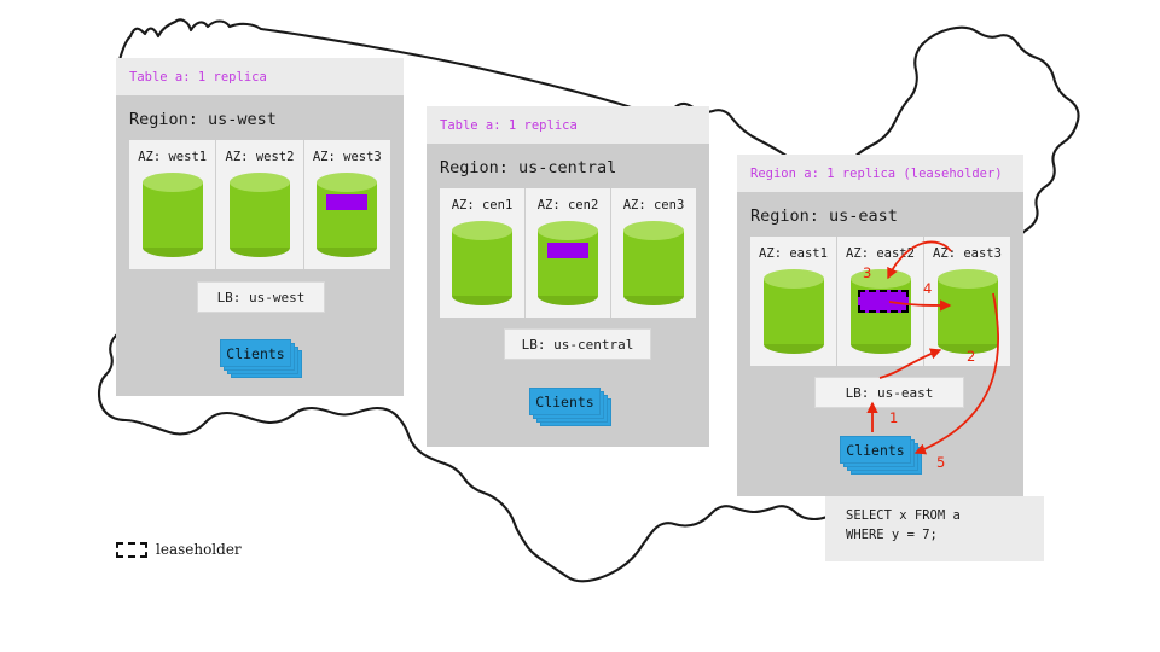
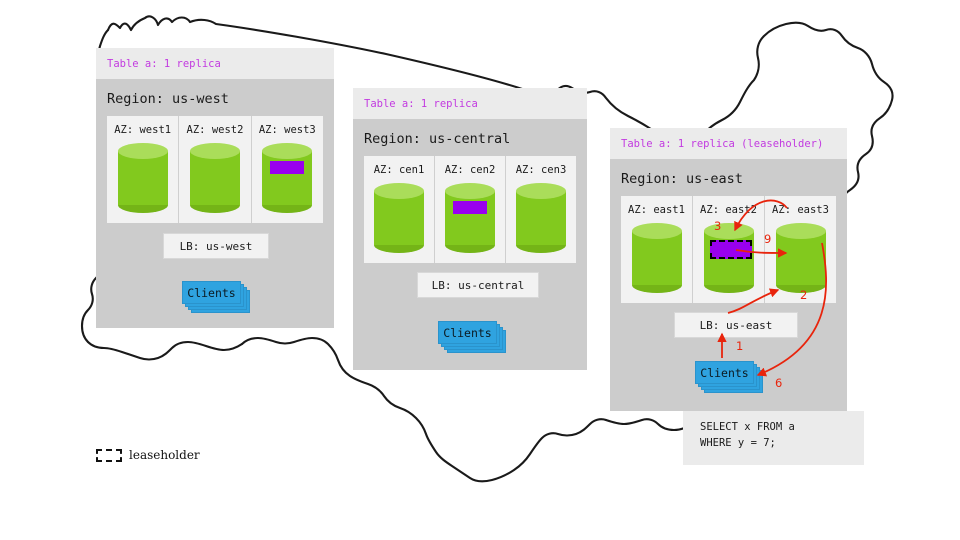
  Table a: 1 replica
  Region: us-west
  AZ: west1
  AZ: west2
  AZ: west3
  LB: us-west
  Clients
  Table a: 1 replica
  Region: us-central
  AZ: cen1
  AZ: cen2
  AZ: cen3
  LB: us-central
  Clients
- Region a: 1 replica (leaseholder)
+ Table a: 1 replica (leaseholder)
  Region: us-east
  AZ: east1
  AZ: east2
  AZ: east3
  LB: us-east
  Clients
  SELECT x FROM a
  WHERE y = 7;
  1
  2
  3
- 4
+ 9
- 5
+ 6
  leaseholder
